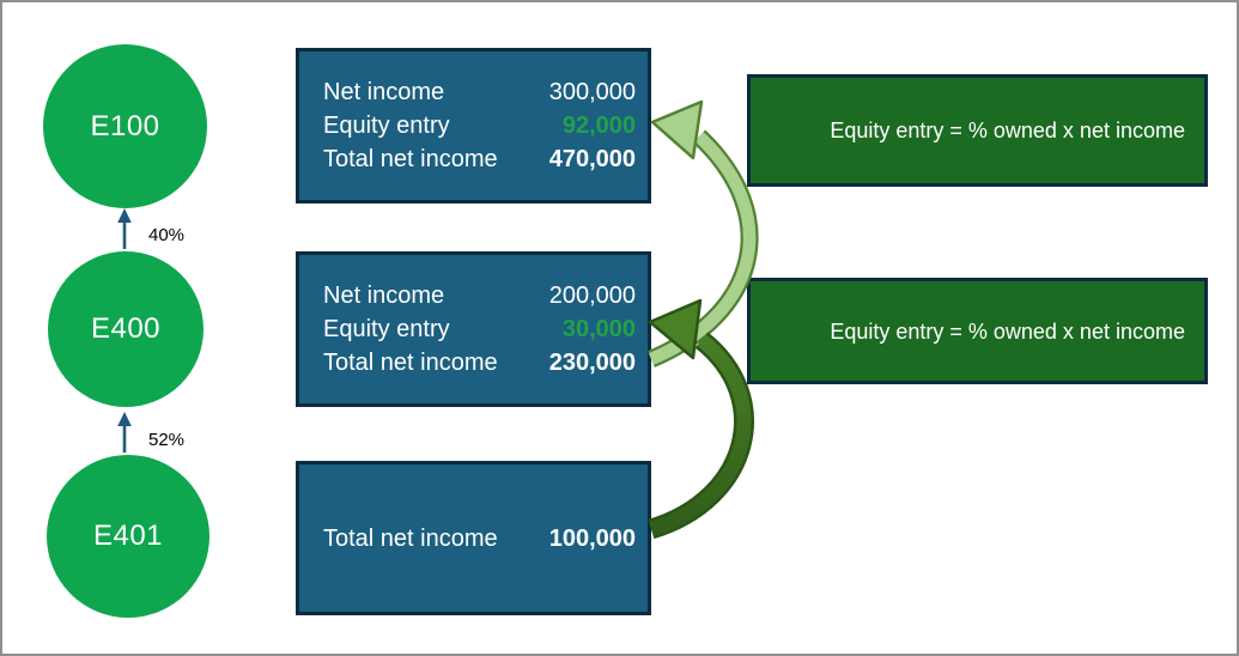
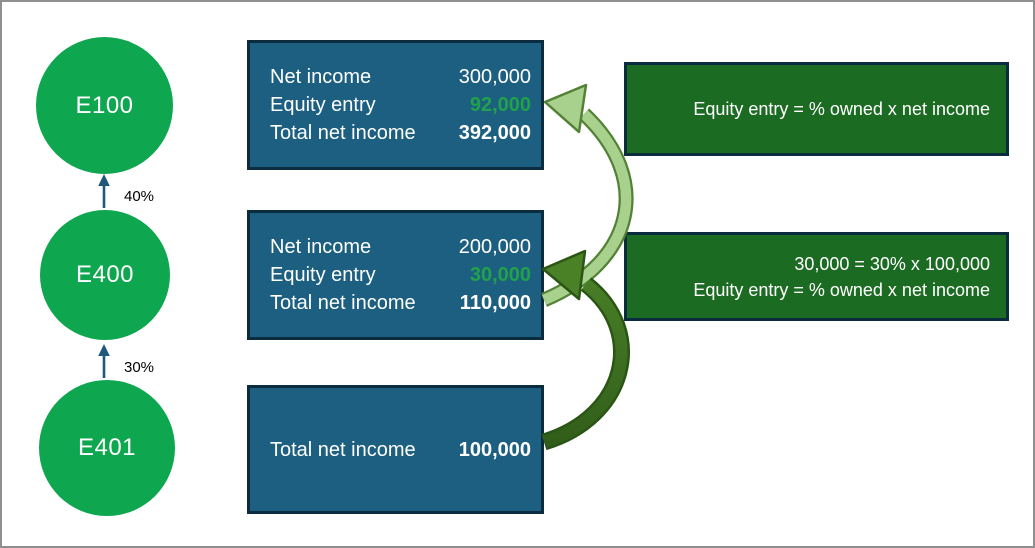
  E100
  E400
  E401
  40%
- 52%
+ 30%
  Net income
  300,000
  Equity entry
  92,000
  Total net income
- 470,000
+ 392,000
  Net income
  200,000
  Equity entry
  30,000
  Total net income
- 230,000
+ 110,000
  Total net income
  100,000
  Equity entry = % owned x net income
+ 30,000 = 30% x 100,000
  Equity entry = % owned x net income
